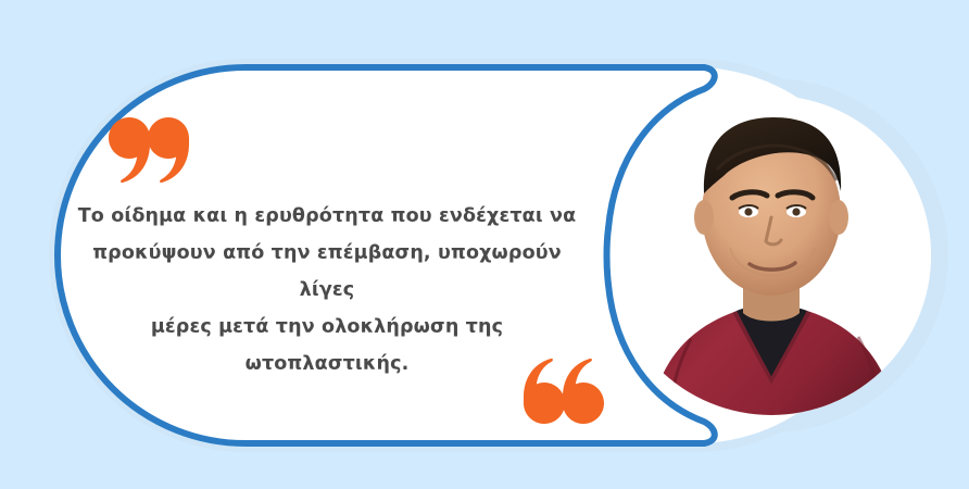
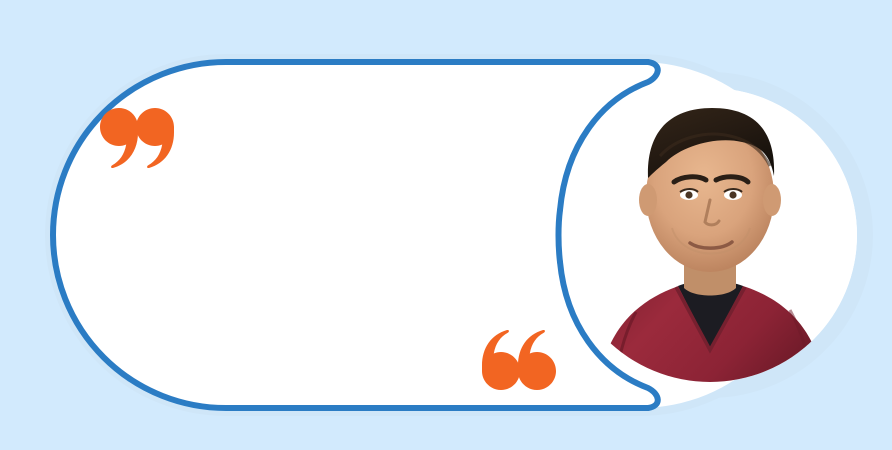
- Το οίδημα και η ερυθρότητα που ενδέχεται να
- προκύψουν από την επέμβαση, υποχωρούν λίγες
- μέρες μετά την ολοκλήρωση της ωτοπλαστικής.
